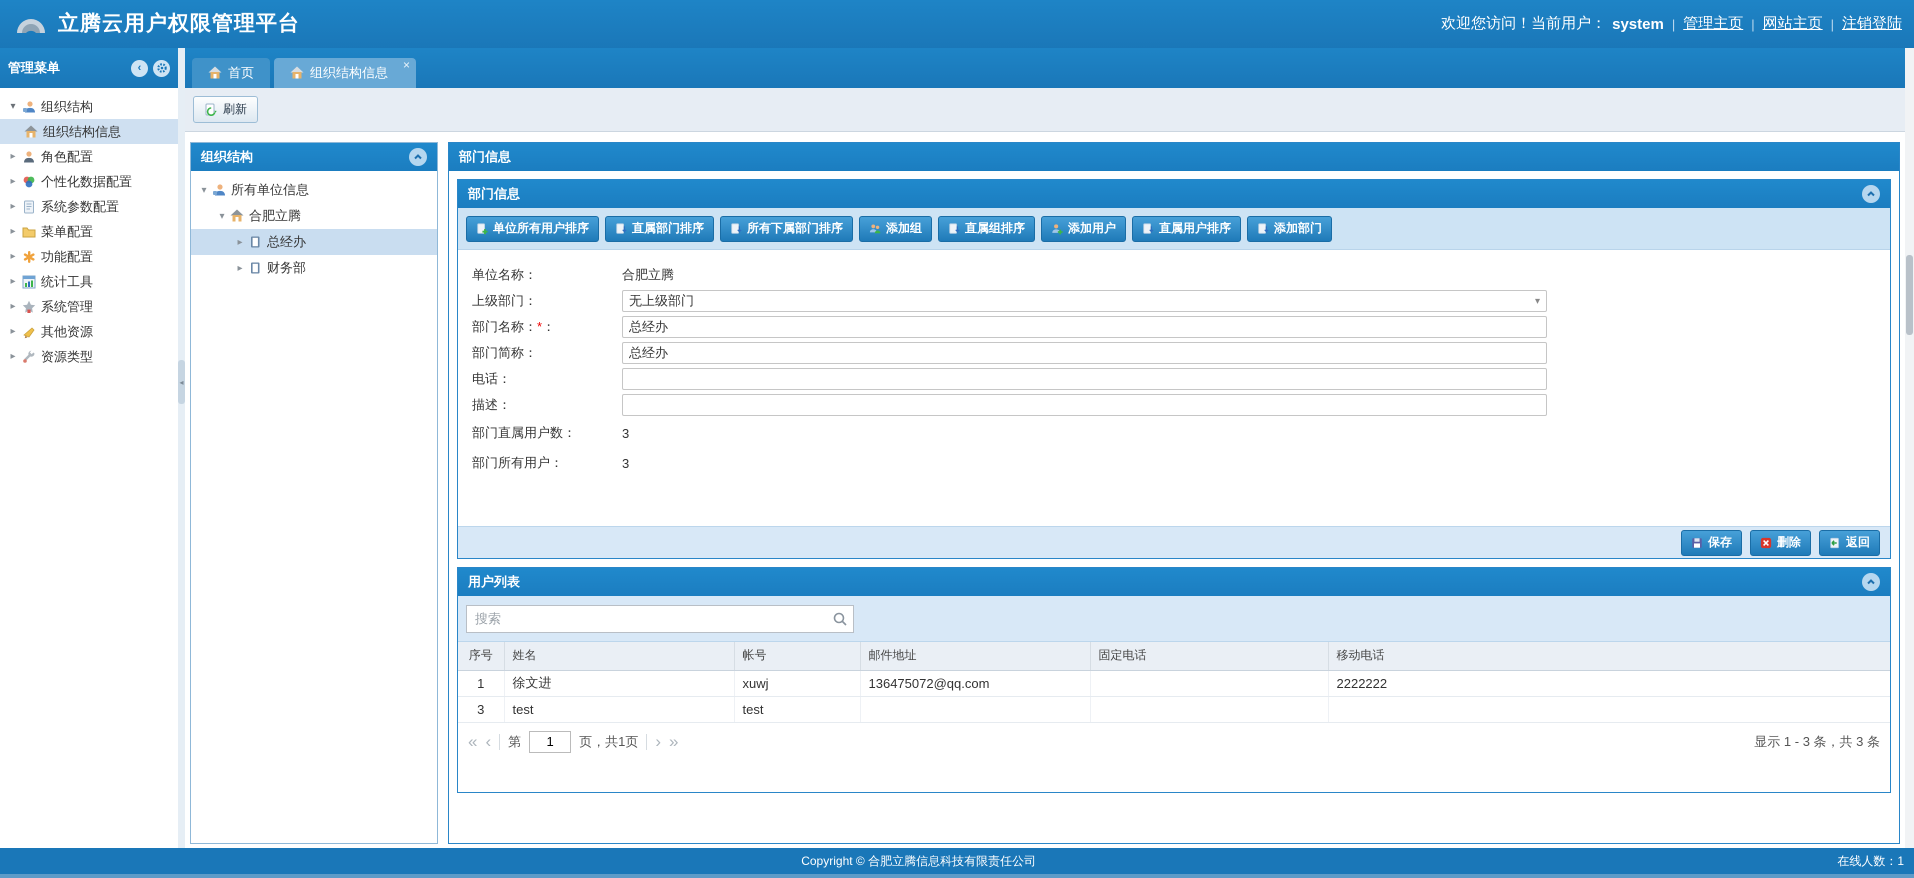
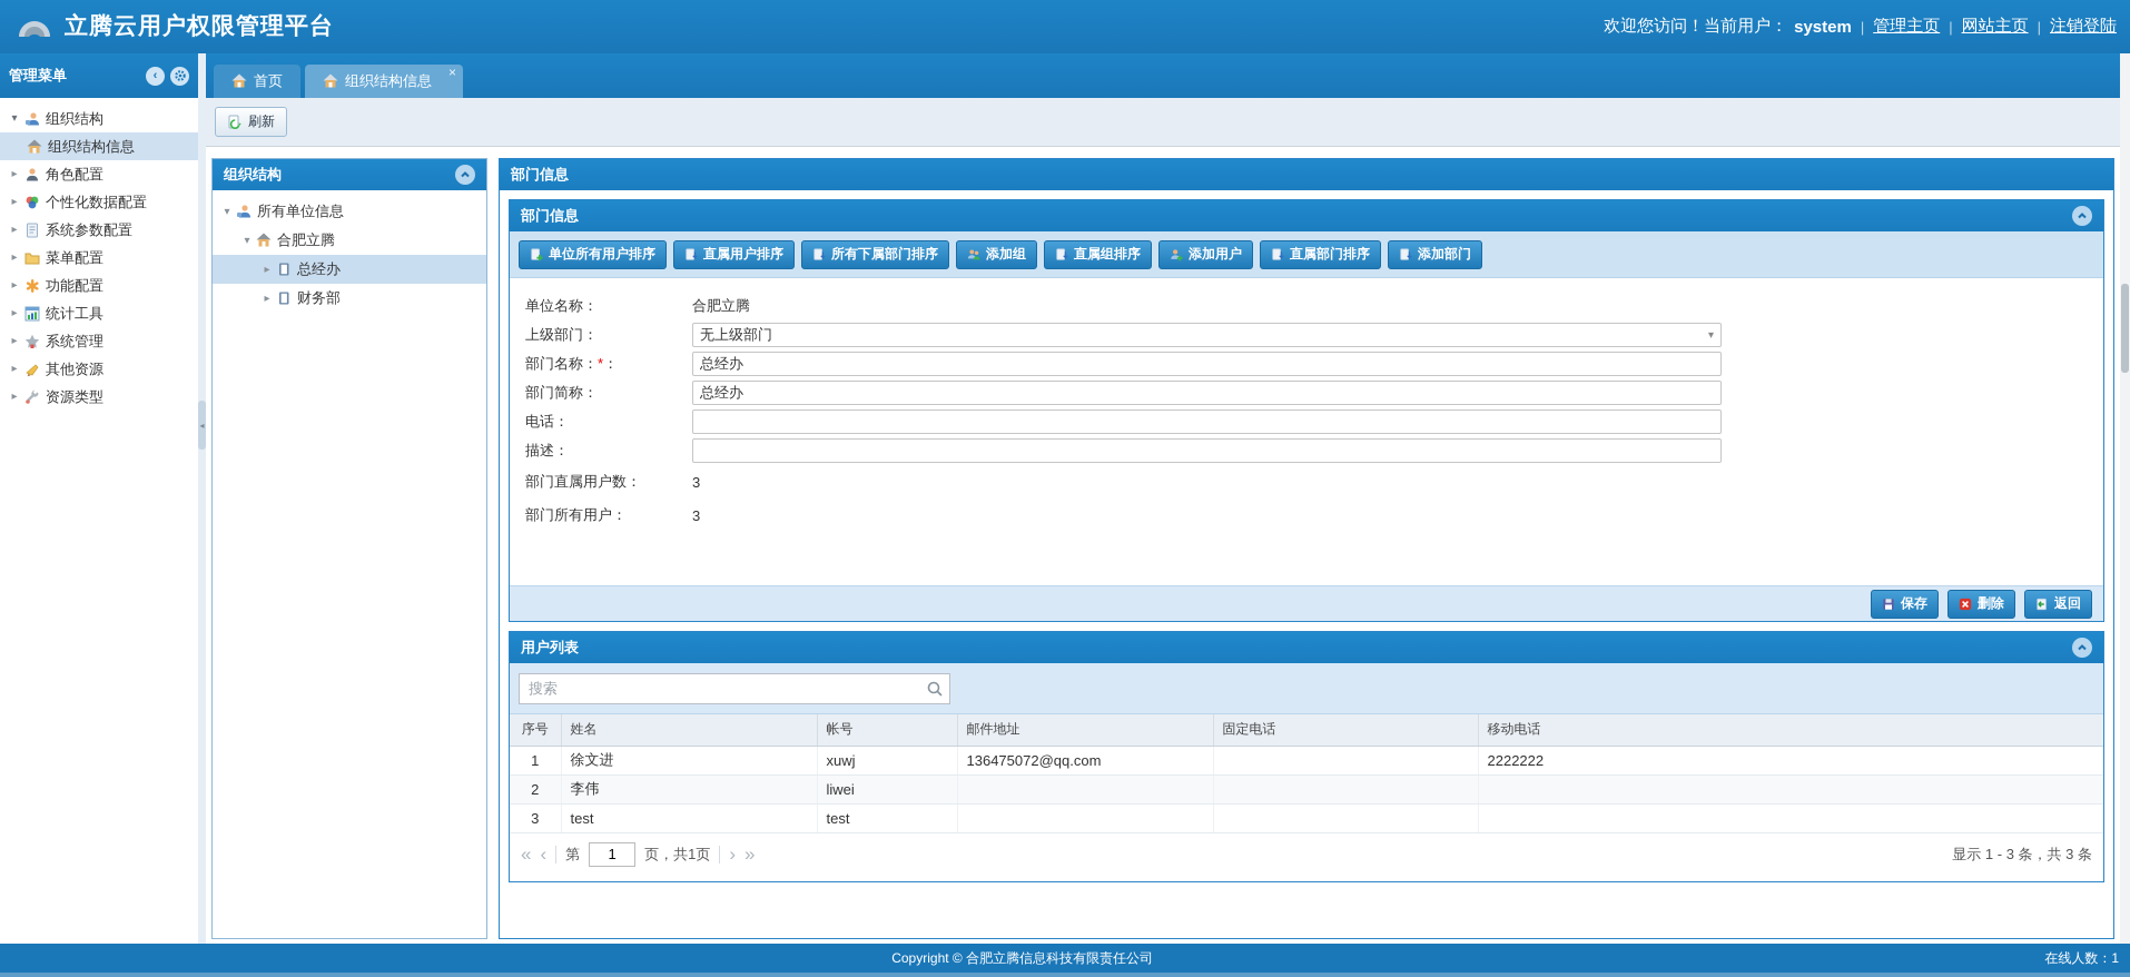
  立腾云用户权限管理平台
  欢迎您访问！当前用户：
  system
  |
  管理主页
  |
  网站主页
  |
  注销登陆
  管理菜单
  ‹
  ▾
  组织结构
  组织结构信息
  ▸
  角色配置
  ▸
  个性化数据配置
  ▸
  系统参数配置
  ▸
  菜单配置
  ▸
  功能配置
  ▸
  统计工具
  ▸
  系统管理
  ▸
  其他资源
  ▸
  资源类型
  ◂
  首页
  组织结构信息
  ×
  刷新
  组织结构
  ▾
  所有单位信息
  ▾
  合肥立腾
  ▸
  总经办
  ▸
  财务部
  部门信息
  部门信息
  单位所有用户排序
- 直属部门排序
+ 直属用户排序
  所有下属部门排序
  添加组
  直属组排序
  添加用户
- 直属用户排序
+ 直属部门排序
  添加部门
  单位名称：
  合肥立腾
  上级部门：
  无上级部门
  ▾
  部门名称：*：
  总经办
  部门简称：
  总经办
  电话：
  描述：
  部门直属用户数：
  3
  部门所有用户：
  3
  保存
  删除
  返回
  用户列表
  搜索
  序号	姓名	帐号	邮件地址	固定电话	移动电话
  1	徐文进	xuwj	136475072@qq.com		2222222
+ 2	李伟	liwei
  3	test	test
  «
  ‹
  第
  1
  页，共1页
  ›
  »
  显示 1 - 3 条，共 3 条
  Copyright © 合肥立腾信息科技有限责任公司
  在线人数：1
